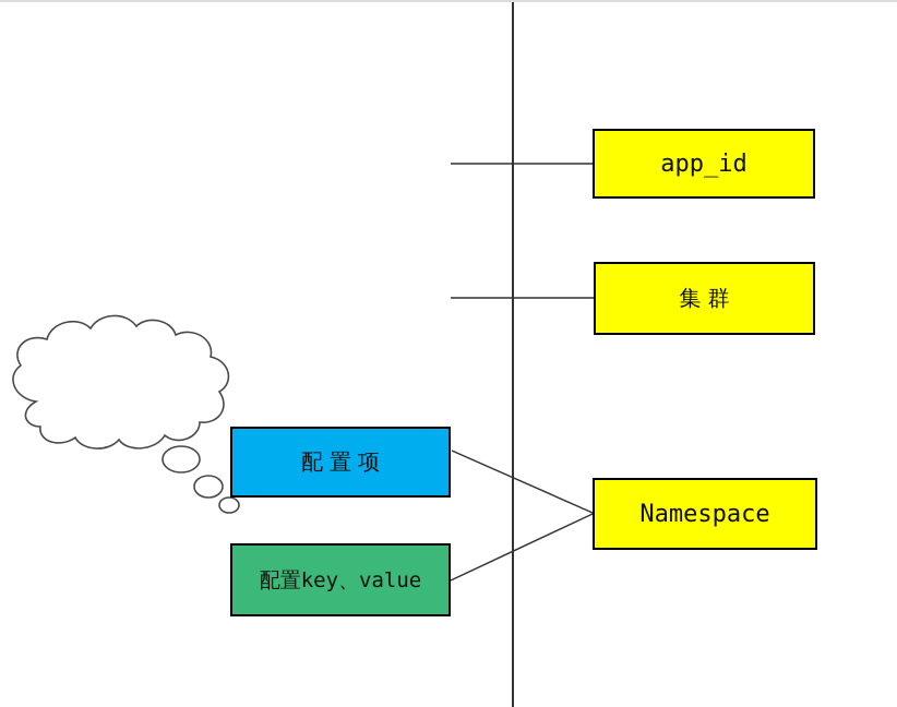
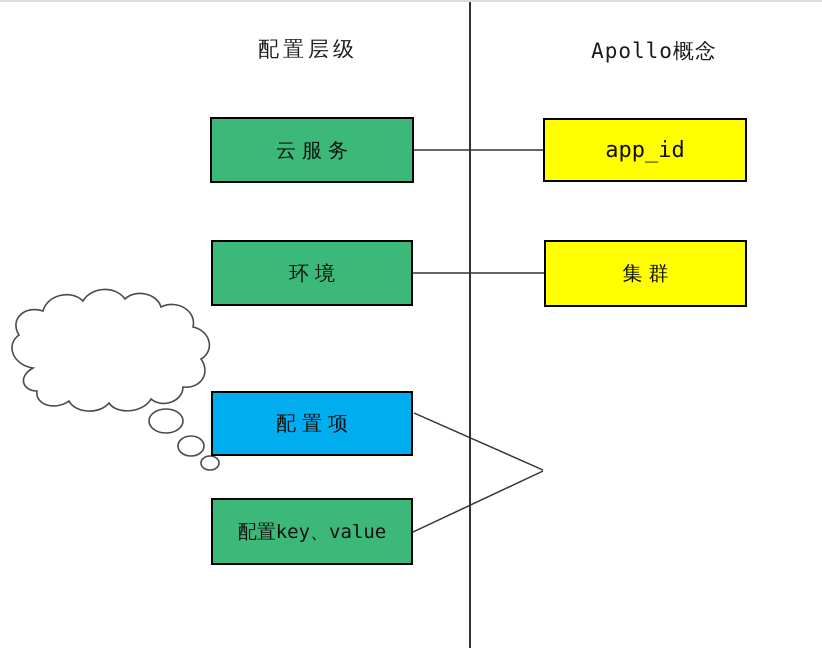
+ 配置层级
+ Apollo概念
+ 云服务
+ 环境
  配置项
  配置key、value
  app_id
  集群
- Namespace
